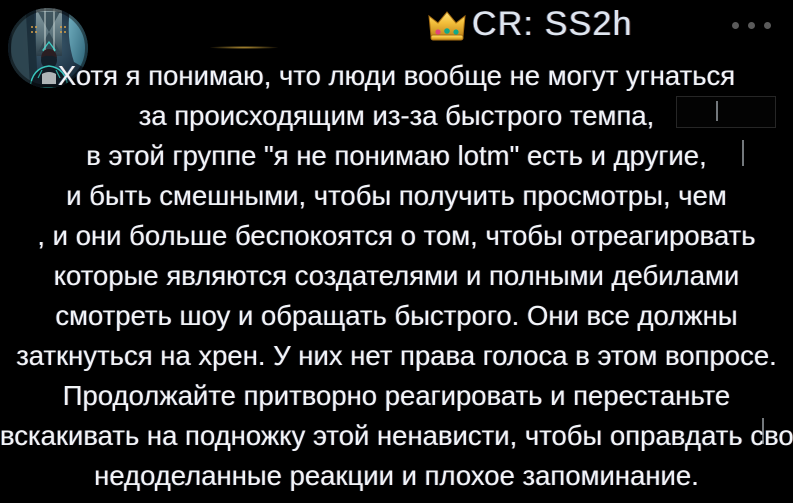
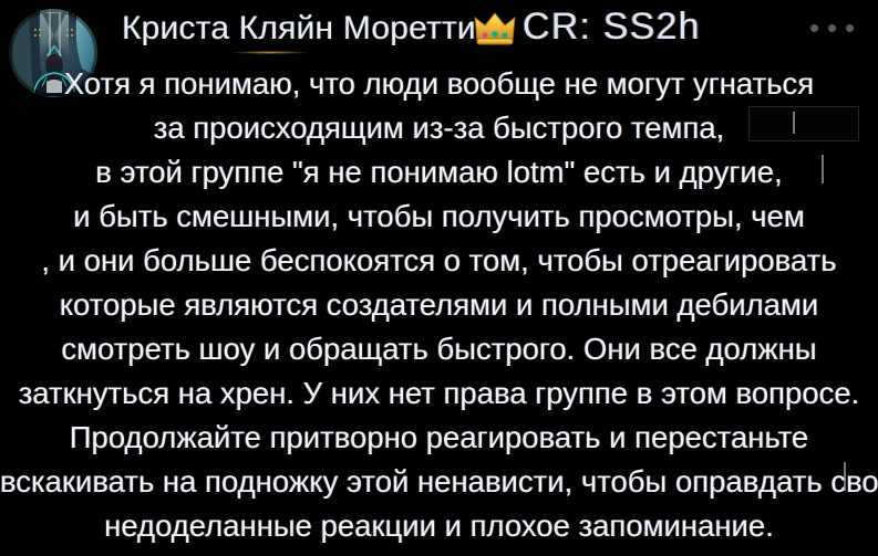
+ Криста Кляйн Моретти
  CR: SS2h
  Хотя я понимаю, что люди вообще не могут угнаться
  за происходящим из-за быстрого темпа,
  в этой группе "я не понимаю lotm" есть и другие,
  и быть смешными, чтобы получить просмотры, чем
  , и они больше беспокоятся о том, чтобы отреагировать
  которые являются создателями и полными дебилами
  смотреть шоу и обращать быстрого. Они все должны
- заткнуться на хрен. У них нет права голоса в этом вопросе.
+ заткнуться на хрен. У них нет права группе в этом вопросе.
  Продолжайте притворно реагировать и перестаньте
  вскакивать на подножку этой ненависти, чтобы оправдать сво
  недоделанные реакции и плохое запоминание.
